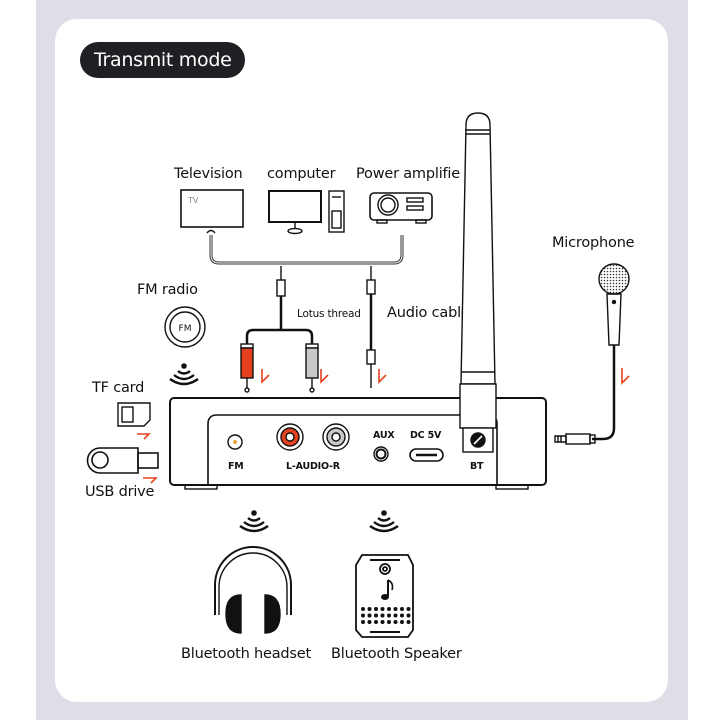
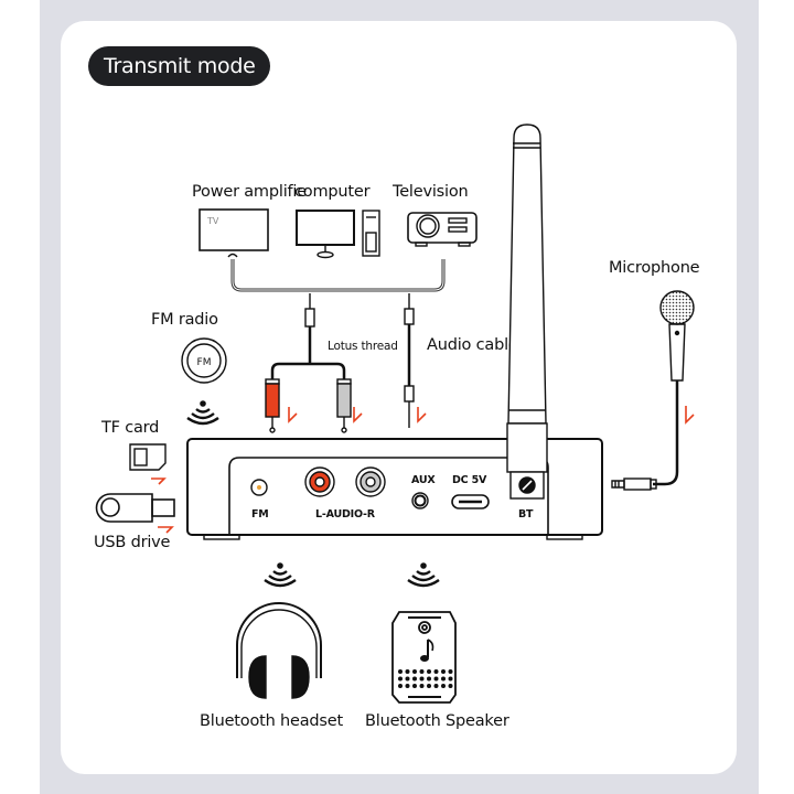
  Transmit mode
- Television
+ Power amplifie
  computer
- Power amplifie
+ Television
  FM radio
  Lotus thread
  Audio cabl
  Microphone
  TF card
  USB drive
  FM
  L-AUDIO-R
  AUX
  DC 5V
  BT
  Bluetooth headset
  Bluetooth Speaker
  TV
  FM
